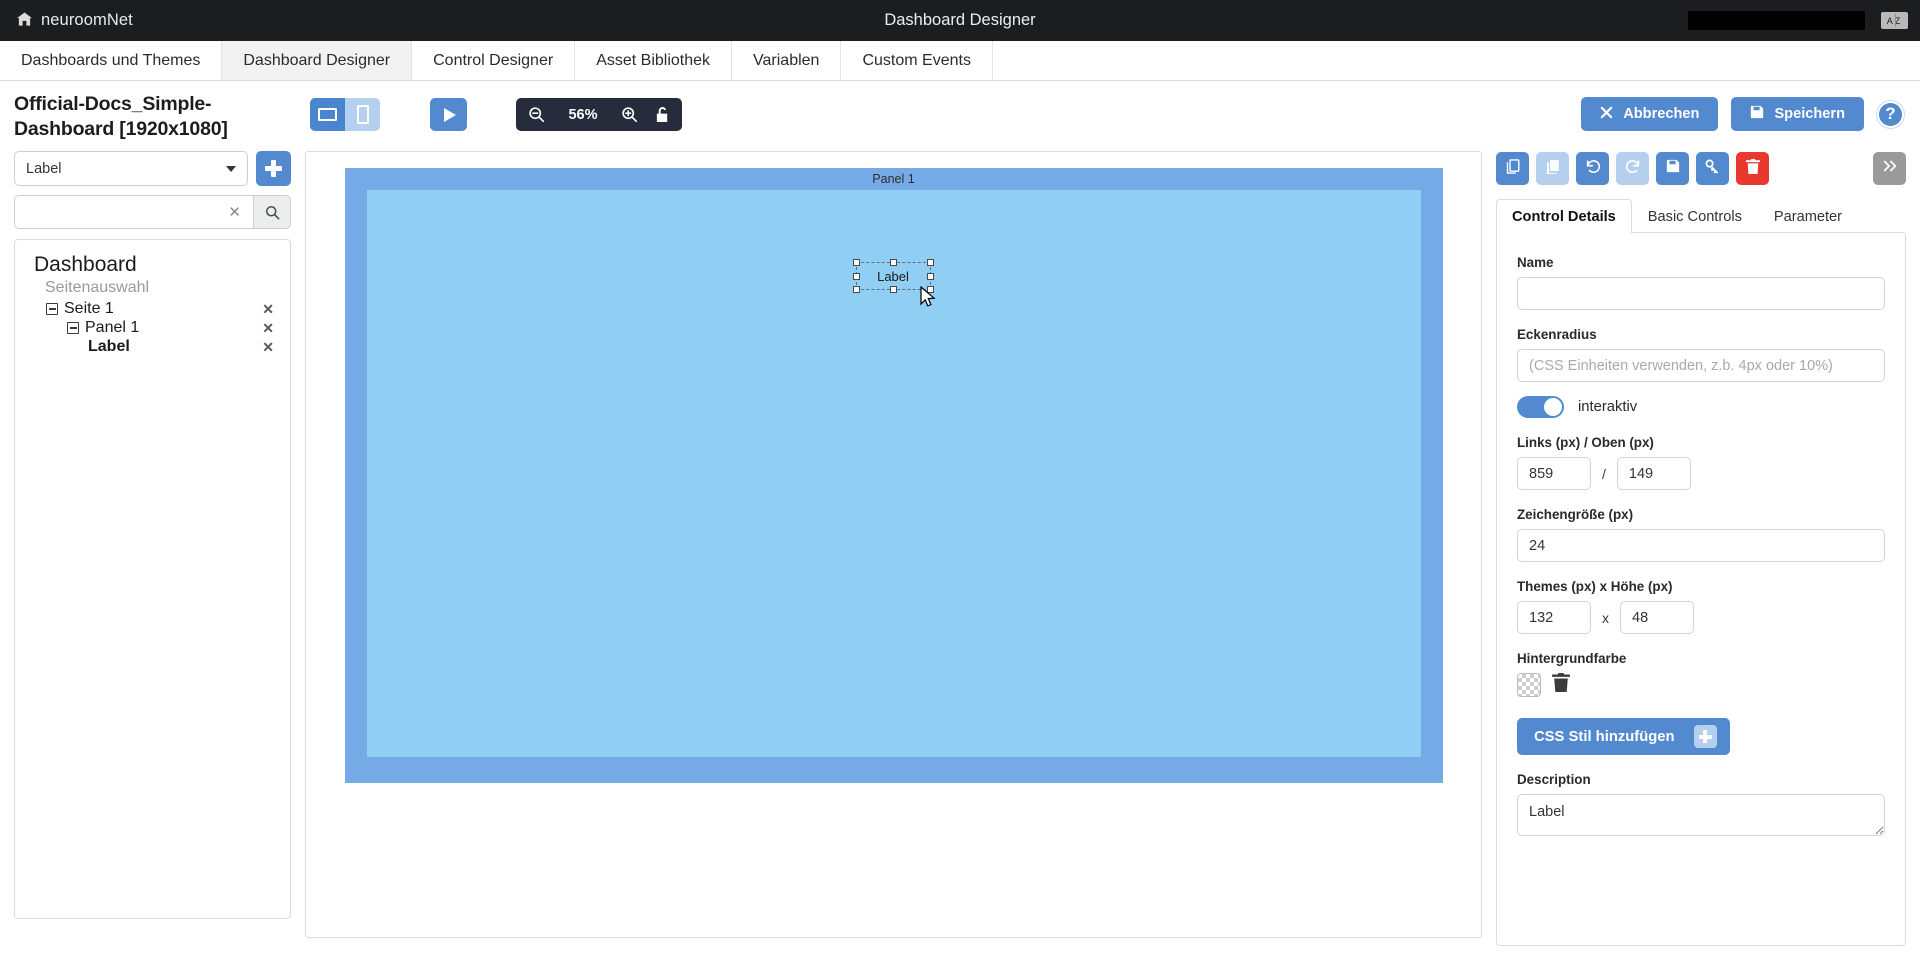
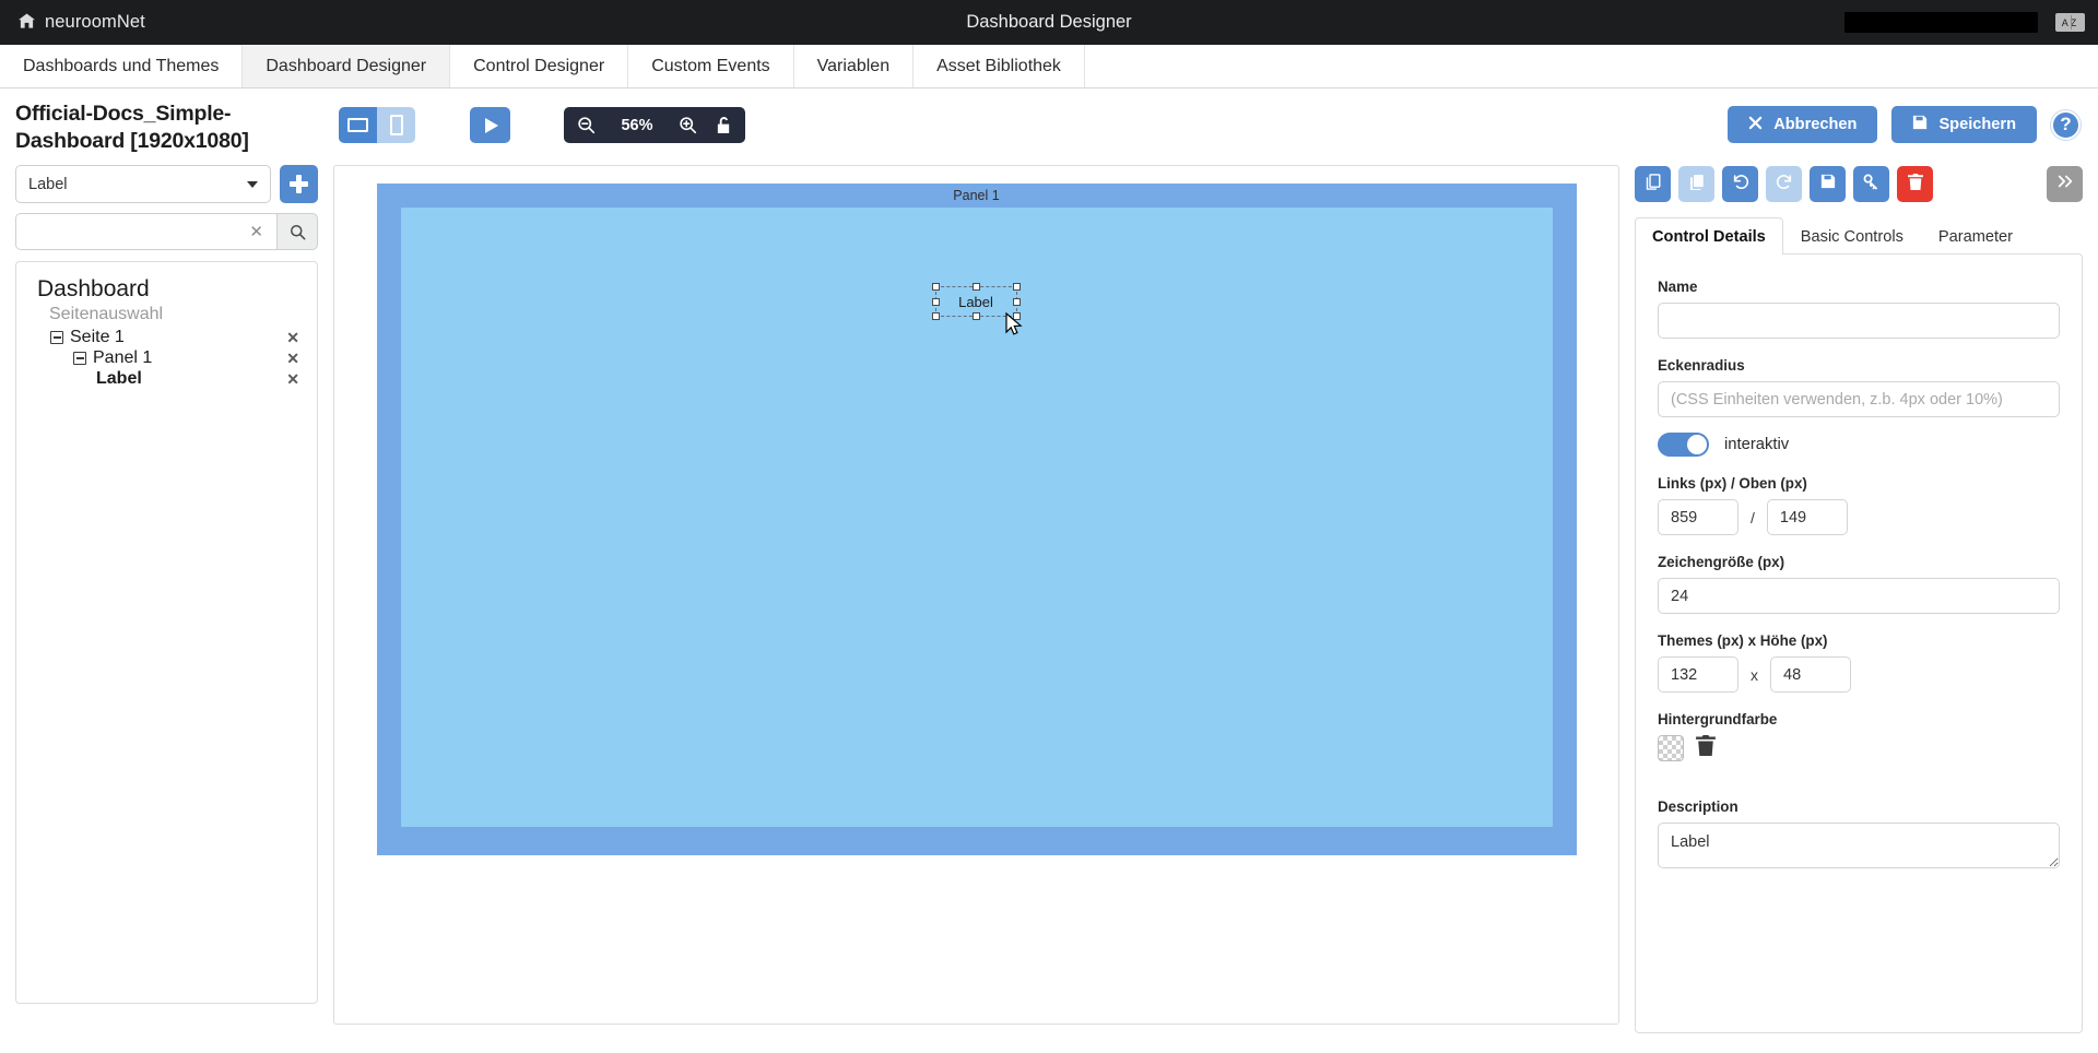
  neuroomNet
  Dashboard Designer
  AZ
  Dashboards und Themes
  Dashboard Designer
  Control Designer
- Asset Bibliothek
+ Custom Events
  Variablen
- Custom Events
+ Asset Bibliothek
  Official-Docs_Simple-Dashboard [1920x1080]
  56%
  Abbrechen
  Speichern
  ?
  Label
  ✕
  Dashboard
  Seitenauswahl
  Seite 1
  ✕
  Panel 1
  ✕
  Label
  ✕
  Panel 1
  Label
  Control Details
  Basic Controls
  Parameter
  Name
  Eckenradius
  (CSS Einheiten verwenden, z.b. 4px oder 10%)
  interaktiv
  Links (px) / Oben (px)
  859
  /
  149
  Zeichengröße (px)
  24
  Themes (px) x Höhe (px)
  132
  x
  48
  Hintergrundfarbe
- CSS Stil hinzufügen
  Description
  Label
